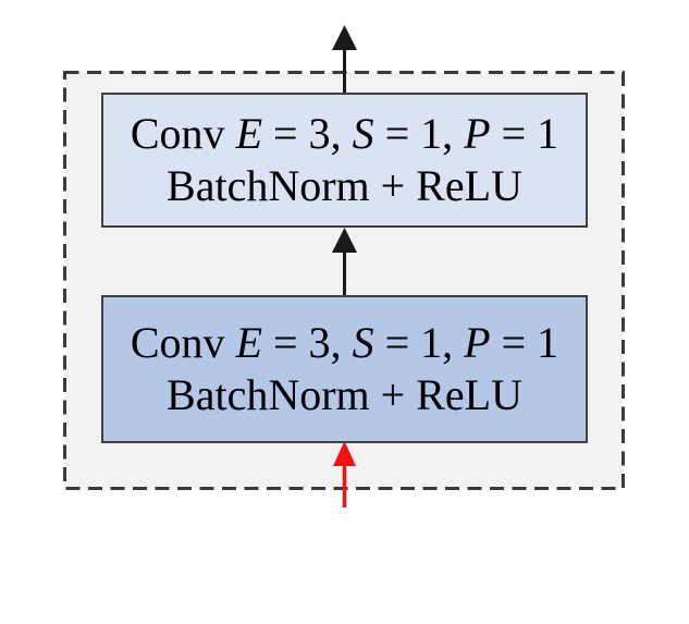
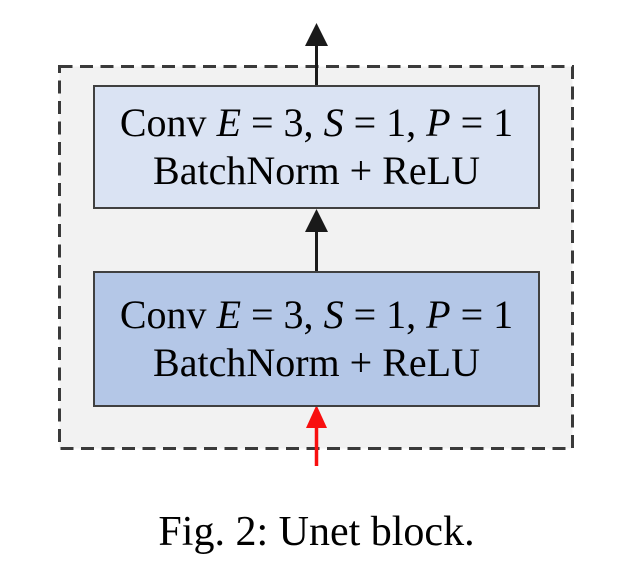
  Conv E = 3, S = 1, P = 1
  BatchNorm + ReLU
  Conv E = 3, S = 1, P = 1
  BatchNorm + ReLU
+ Fig. 2: Unet block.
